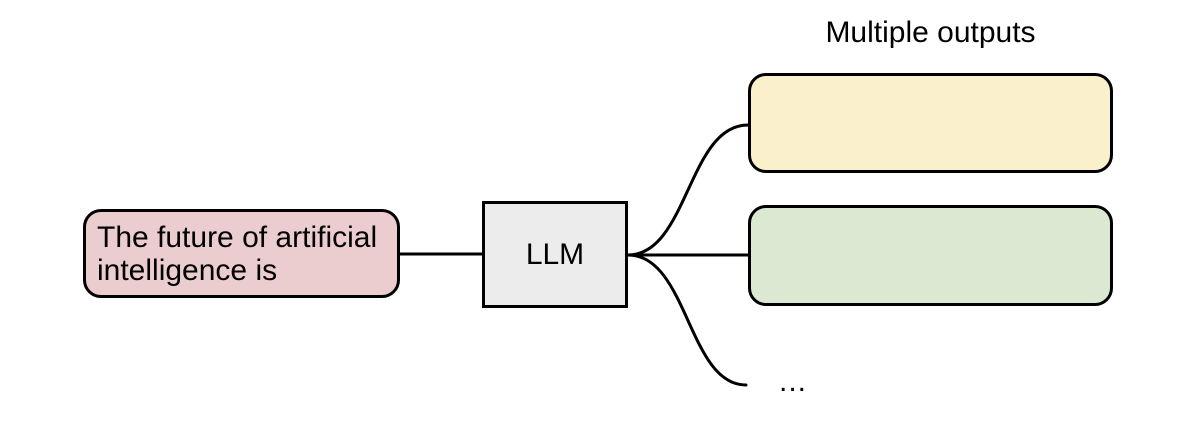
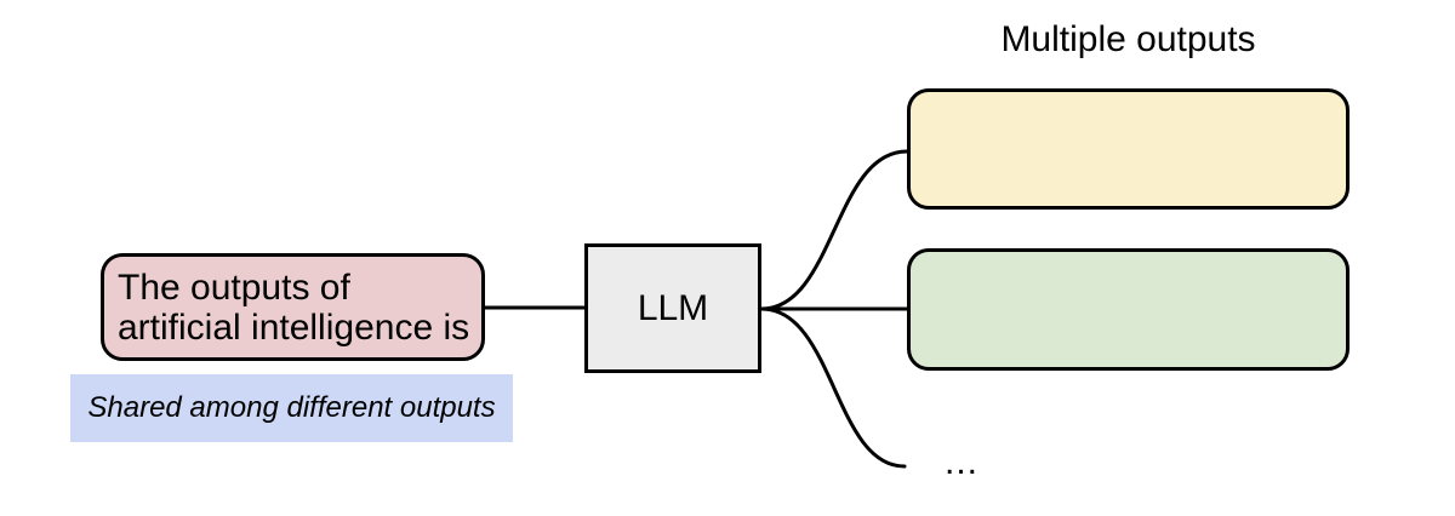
- The future of artificial intelligence is
+ The outputs of artificial intelligence is
+ Shared among different outputs
  LLM
  Multiple outputs
  ...
